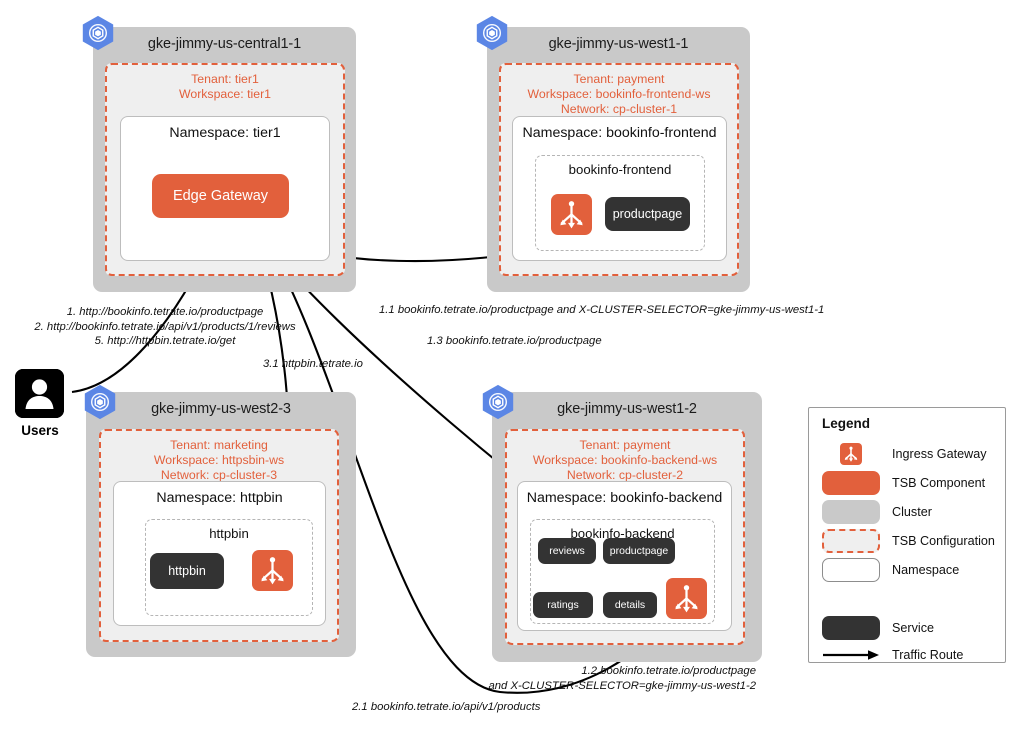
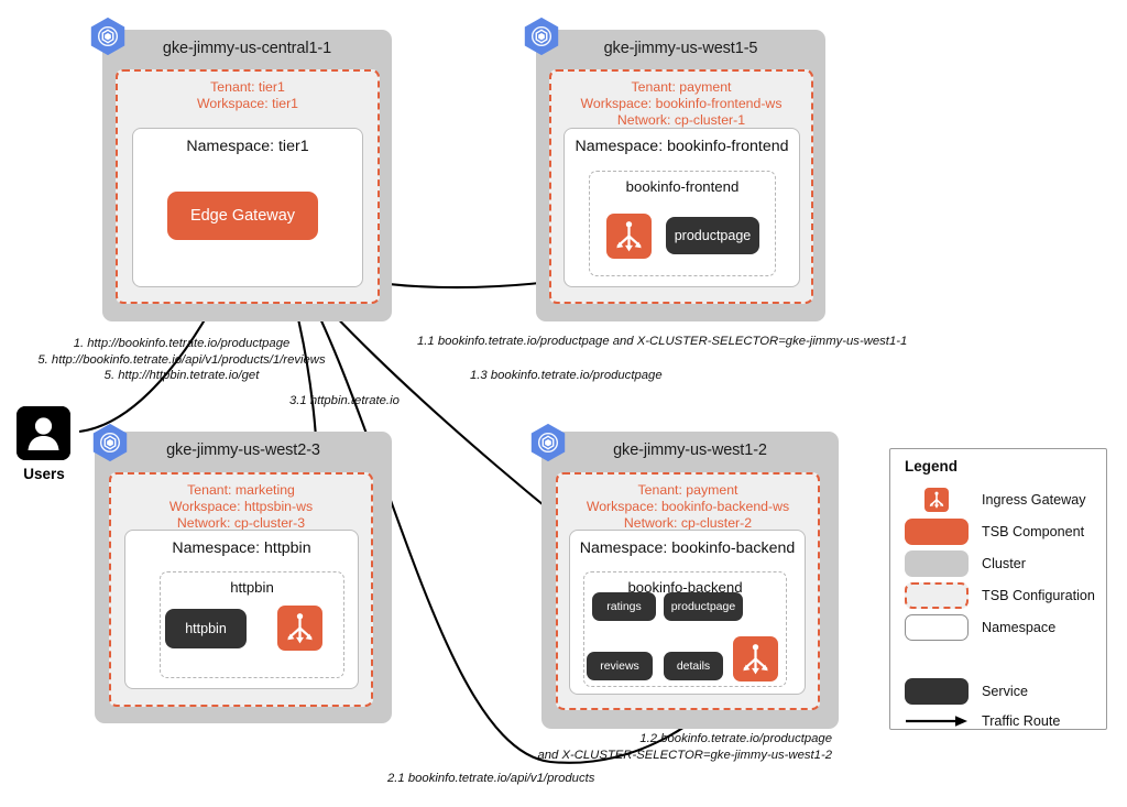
  gke-jimmy-us-central1-1
  Tenant: tier1
  Workspace: tier1
  Namespace: tier1
  Edge Gateway
- gke-jimmy-us-west1-1
+ gke-jimmy-us-west1-5
  Tenant: payment
  Workspace: bookinfo-frontend-ws
  Network: cp-cluster-1
  Namespace: bookinfo-frontend
  bookinfo-frontend
  productpage
  gke-jimmy-us-west2-3
  Tenant: marketing
  Workspace: httpsbin-ws
  Network: cp-cluster-3
  Namespace: httpbin
  httpbin
  httpbin
  gke-jimmy-us-west1-2
  Tenant: payment
  Workspace: bookinfo-backend-ws
  Network: cp-cluster-2
  Namespace: bookinfo-backend
  bookinfo-backend
- reviews
+ ratings
  productpage
- ratings
+ reviews
  details
  Users
  1. http://bookinfo.tetrate.io/productpage
- 2. http://bookinfo.tetrate.io/api/v1/products/1/reviews
+ 5. http://bookinfo.tetrate.io/api/v1/products/1/reviews
  5. http://httpbin.tetrate.io/get
  3.1 httpbin.tetrate.io
  1.1 bookinfo.tetrate.io/productpage and X-CLUSTER-SELECTOR=gke-jimmy-us-west1-1
  1.3 bookinfo.tetrate.io/productpage
  1.2 bookinfo.tetrate.io/productpage
  and X-CLUSTER-SELECTOR=gke-jimmy-us-west1-2
  2.1 bookinfo.tetrate.io/api/v1/products
  Legend
  Ingress Gateway
  TSB Component
  Cluster
  TSB Configuration
  Namespace
  Service
  Traffic Route
